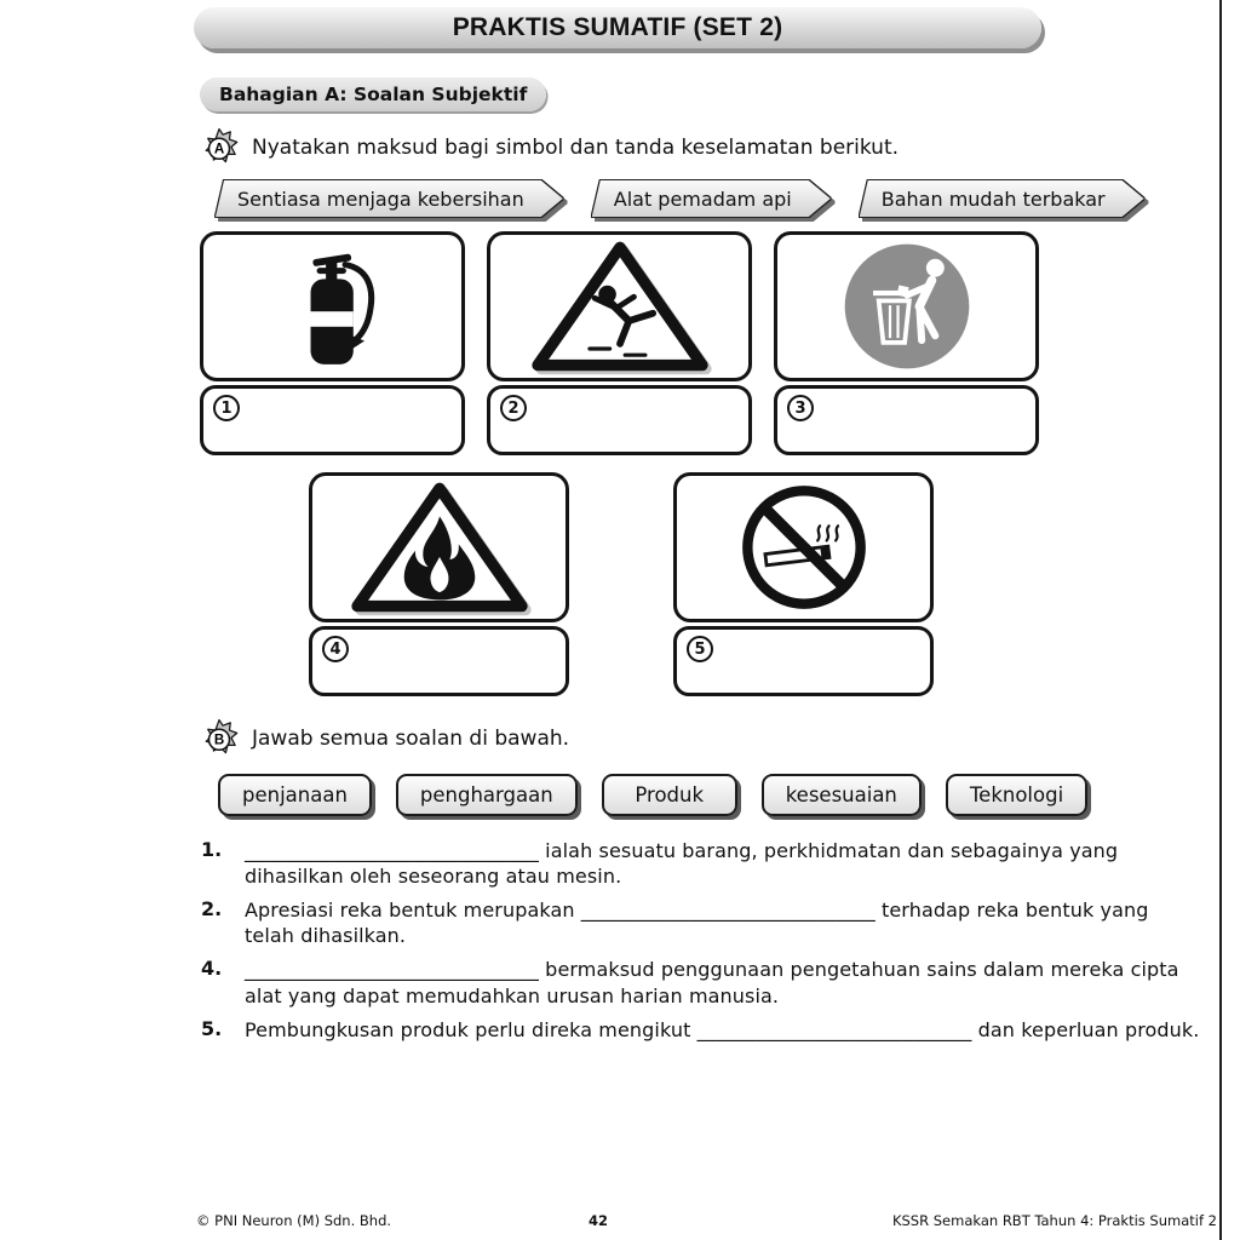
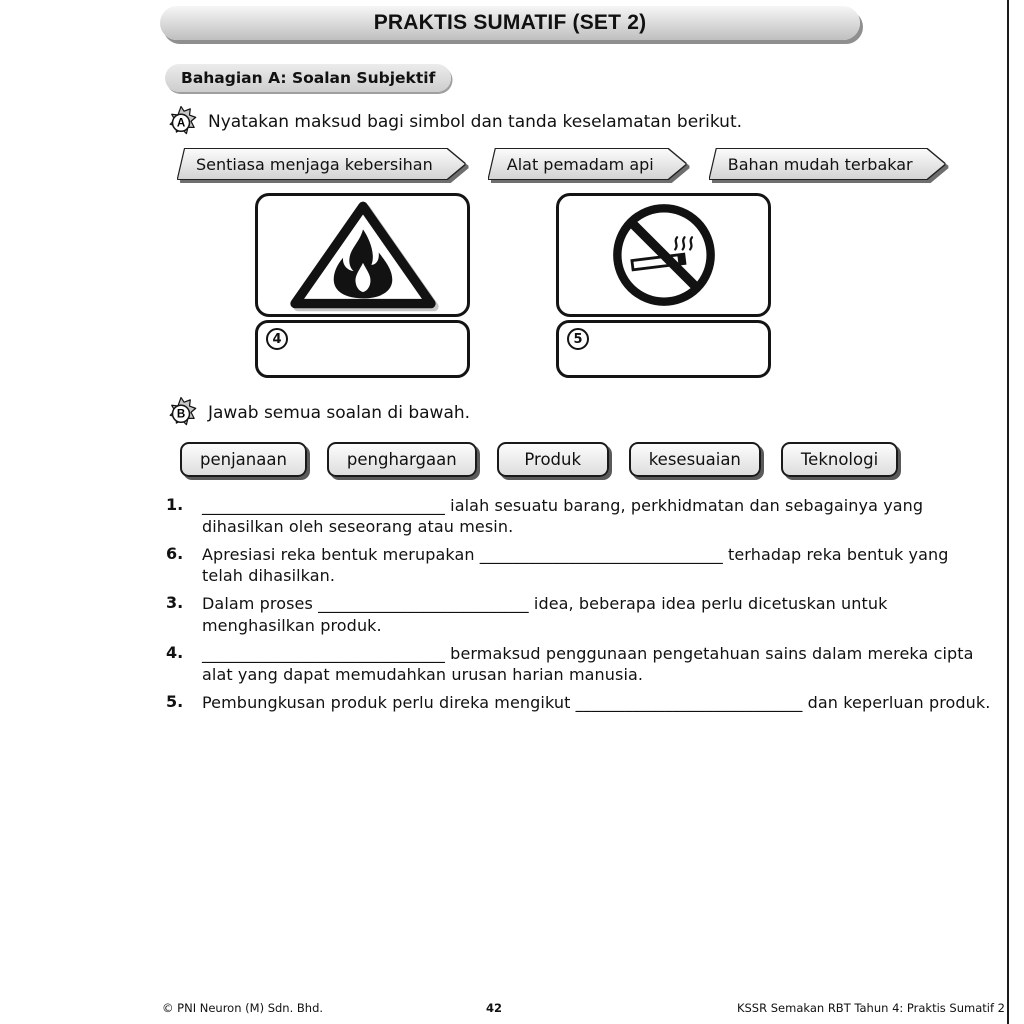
  PRAKTIS SUMATIF (SET 2)
  Bahagian A: Soalan Subjektif
  A
  Nyatakan maksud bagi simbol dan tanda keselamatan berikut.
  Sentiasa menjaga kebersihan
  Alat pemadam api
  Bahan mudah terbakar
- 1
- 2
- 3
  4
  5
  B
  Jawab semua soalan di bawah.
  penjanaan
  penghargaan
  Produk
  kesesuaian
  Teknologi
  1.
  ______________________________ ialah sesuatu barang, perkhidmatan dan sebagainya yang dihasilkan oleh seseorang atau mesin.
- 2.
+ 6.
  Apresiasi reka bentuk merupakan ______________________________ terhadap reka bentuk yang telah dihasilkan.
+ 3.
+ Dalam proses __________________________ idea, beberapa idea perlu dicetuskan untuk menghasilkan produk.
  4.
  ______________________________ bermaksud penggunaan pengetahuan sains dalam mereka cipta alat yang dapat memudahkan urusan harian manusia.
  5.
  Pembungkusan produk perlu direka mengikut ____________________________ dan keperluan produk.
  © PNI Neuron (M) Sdn. Bhd.
  42
  KSSR Semakan RBT Tahun 4: Praktis Sumatif 2
